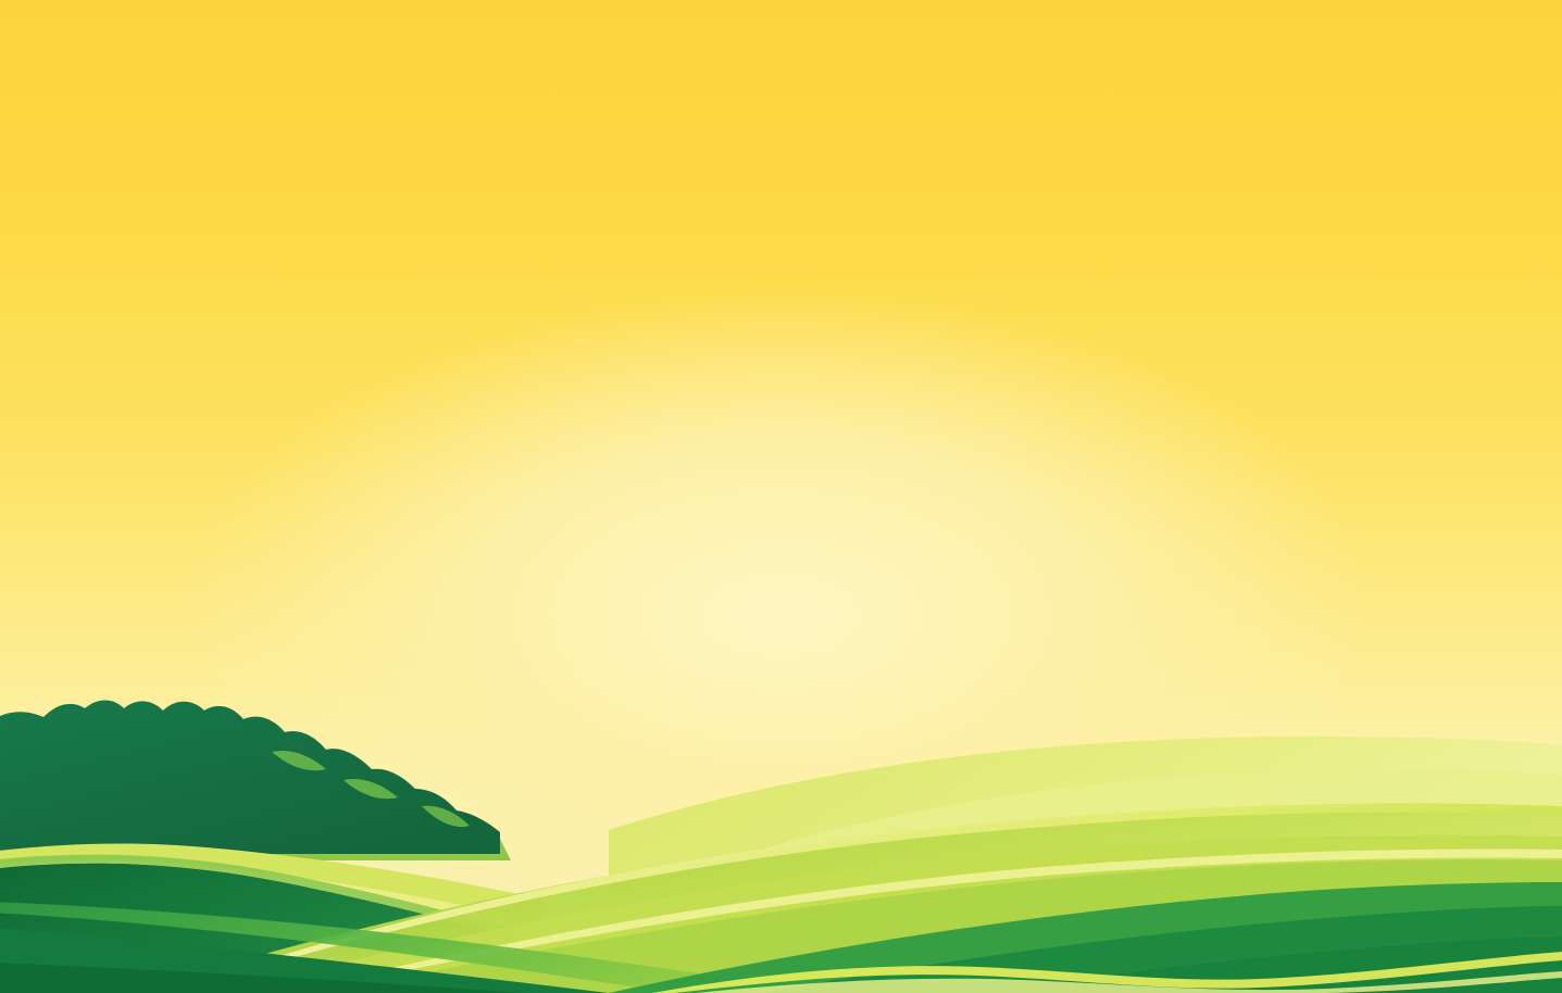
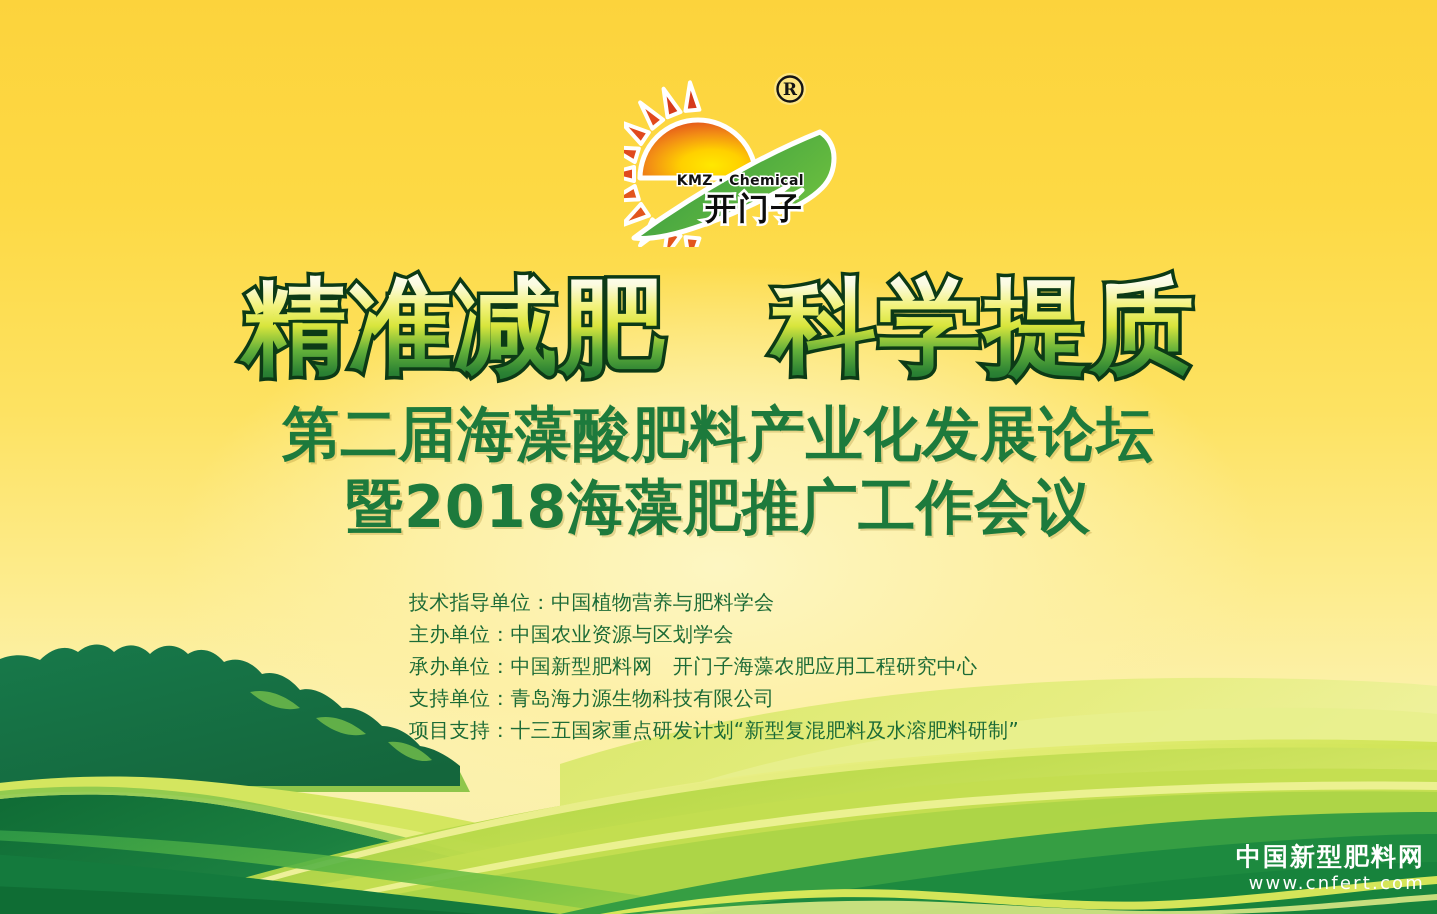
+ R
+ KMZ · Chemical
+ 开门子
+ 精准减肥 科学提质
+ 第二届海藻酸肥料产业化发展论坛
+ 暨2018海藻肥推广工作会议
+ 技术指导单位：中国植物营养与肥料学会
+ 主办单位：中国农业资源与区划学会
+ 承办单位：中国新型肥料网 开门子海藻农肥应用工程研究中心
+ 支持单位：青岛海力源生物科技有限公司
+ 项目支持：十三五国家重点研发计划“新型复混肥料及水溶肥料研制”
+ 中国新型肥料网
+ www.cnfert.com
